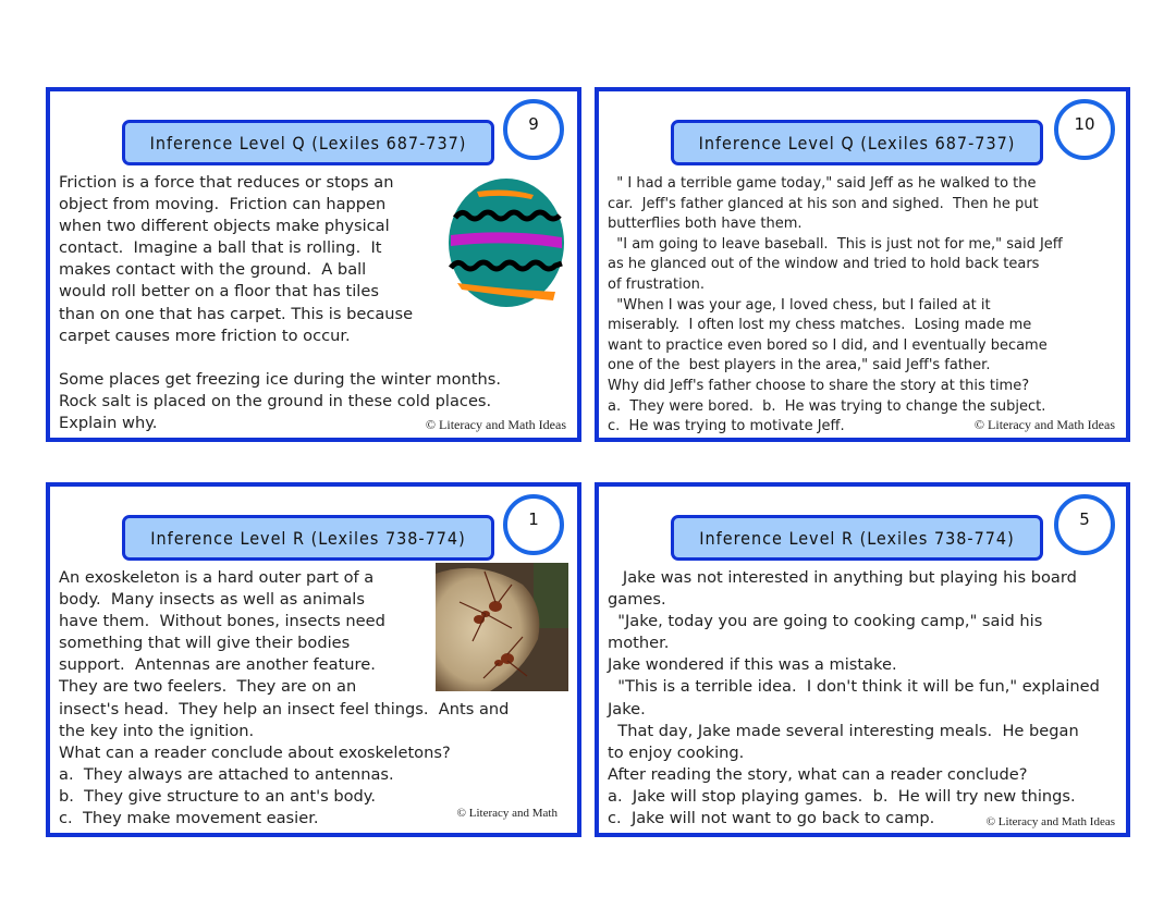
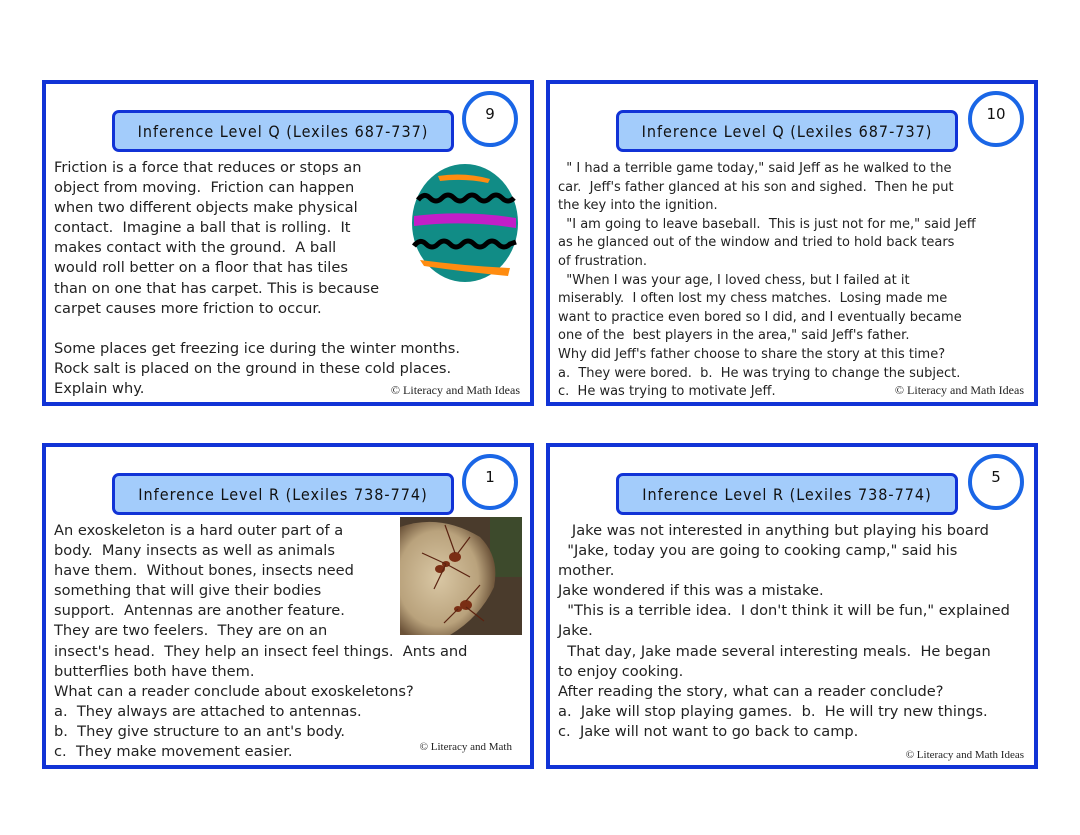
  Inference Level Q (Lexiles 687-737)
  9
  Friction is a force that reduces or stops an
  object from moving. Friction can happen
  when two different objects make physical
  contact. Imagine a ball that is rolling. It
  makes contact with the ground. A ball
  would roll better on a floor that has tiles
  than on one that has carpet. This is because
  carpet causes more friction to occur.
  Some places get freezing ice during the winter months.
  Rock salt is placed on the ground in these cold places.
  Explain why.
  © Literacy and Math Ideas
  Inference Level Q (Lexiles 687-737)
  10
  " I had a terrible game today," said Jeff as he walked to the
  car. Jeff's father glanced at his son and sighed. Then he put
- butterflies both have them.
+ the key into the ignition.
  "I am going to leave baseball. This is just not for me," said Jeff
  as he glanced out of the window and tried to hold back tears
  of frustration.
  "When I was your age, I loved chess, but I failed at it
  miserably. I often lost my chess matches. Losing made me
  want to practice even bored so I did, and I eventually became
  one of the best players in the area," said Jeff's father.
  Why did Jeff's father choose to share the story at this time?
  a. They were bored. b. He was trying to change the subject.
  c. He was trying to motivate Jeff.
  © Literacy and Math Ideas
  Inference Level R (Lexiles 738-774)
  1
  An exoskeleton is a hard outer part of a
  body. Many insects as well as animals
  have them. Without bones, insects need
  something that will give their bodies
  support. Antennas are another feature.
  They are two feelers. They are on an
  insect's head. They help an insect feel things. Ants and
- the key into the ignition.
+ butterflies both have them.
  What can a reader conclude about exoskeletons?
  a. They always are attached to antennas.
  b. They give structure to an ant's body.
  c. They make movement easier.
  © Literacy and Math
  Inference Level R (Lexiles 738-774)
  5
  Jake was not interested in anything but playing his board
- games.
  "Jake, today you are going to cooking camp," said his
  mother.
  Jake wondered if this was a mistake.
  "This is a terrible idea. I don't think it will be fun," explained
  Jake.
  That day, Jake made several interesting meals. He began
  to enjoy cooking.
  After reading the story, what can a reader conclude?
  a. Jake will stop playing games. b. He will try new things.
  c. Jake will not want to go back to camp.
  © Literacy and Math Ideas
